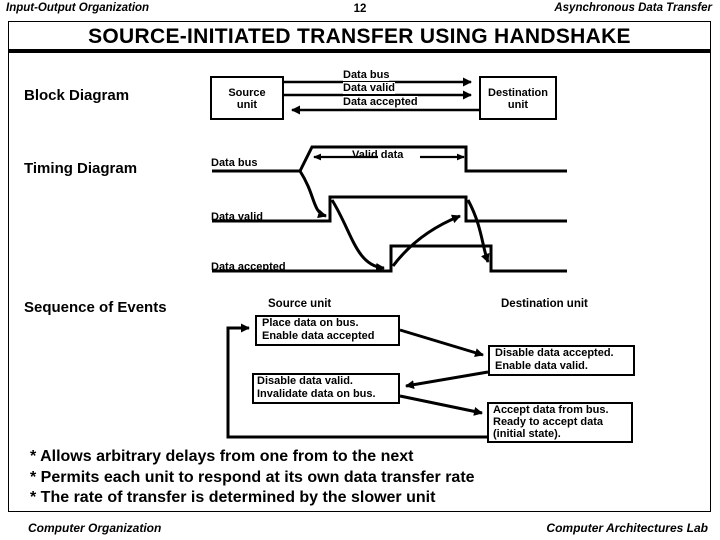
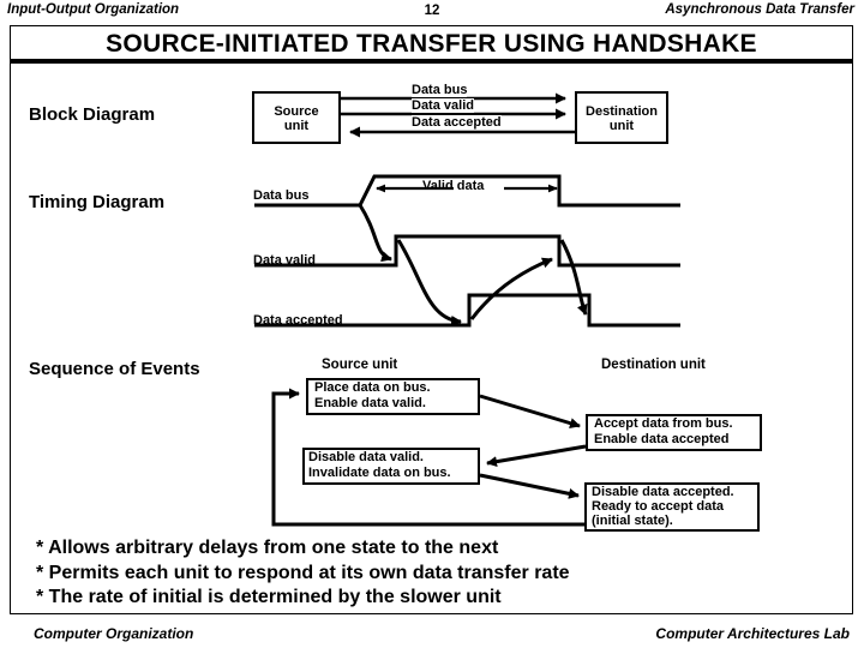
  Input-Output Organization
  12
  Asynchronous Data Transfer
  SOURCE-INITIATED TRANSFER USING HANDSHAKE
  Block Diagram
  Timing Diagram
  Sequence of Events
  Source
  unit
  Destination
  unit
  Data bus
  Data valid
  Data accepted
  Data bus
  Data valid
  Data accepted
  Valid data
  Source unit
  Destination unit
  Place data on bus.
- Enable data accepted
+ Enable data valid.
- Disable data accepted.
+ Accept data from bus.
- Enable data valid.
+ Enable data accepted
  Disable data valid.
  Invalidate data on bus.
- Accept data from bus.
+ Disable data accepted.
  Ready to accept data
  (initial state).
- * Allows arbitrary delays from one from to the next
+ * Allows arbitrary delays from one state to the next
  * Permits each unit to respond at its own data transfer rate
- * The rate of transfer is determined by the slower unit
+ * The rate of initial is determined by the slower unit
  Computer Organization
  Computer Architectures Lab
